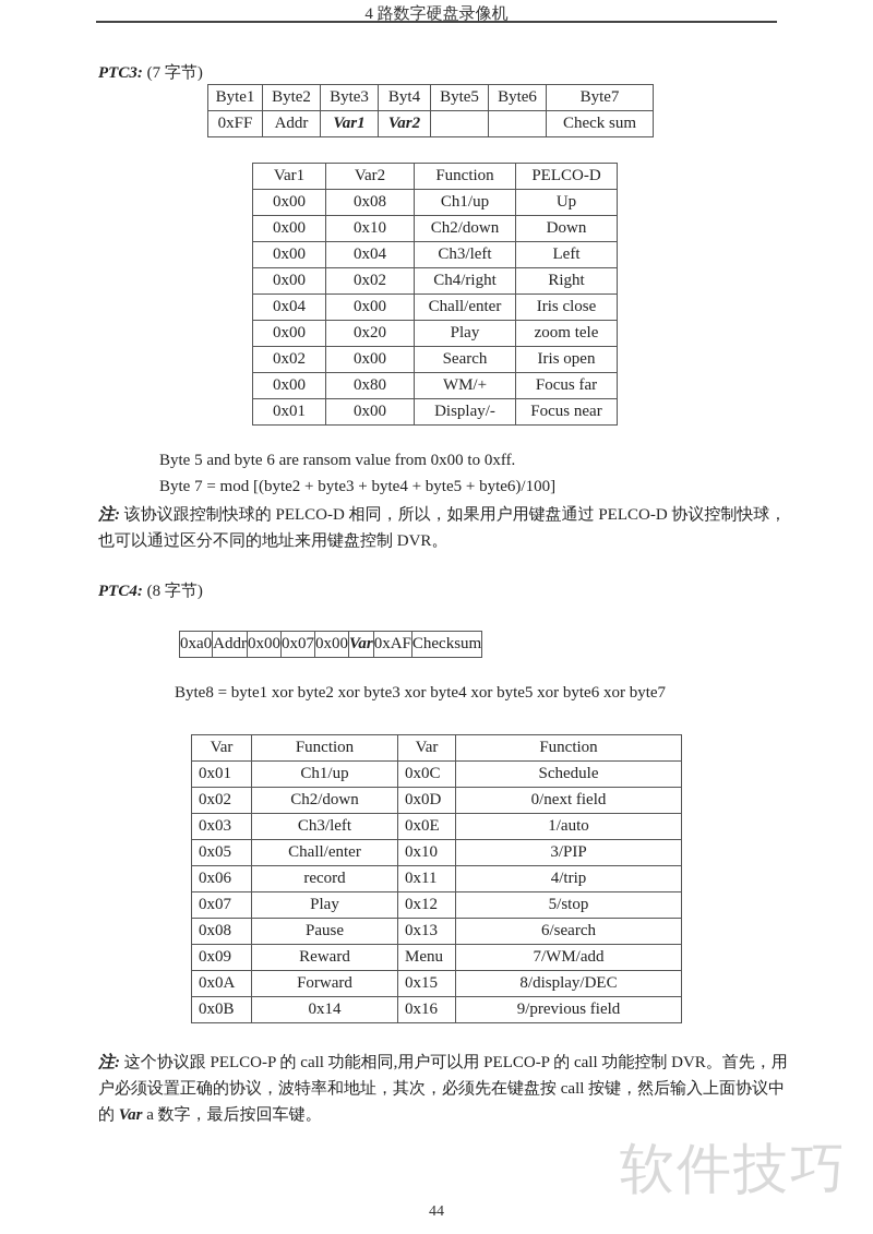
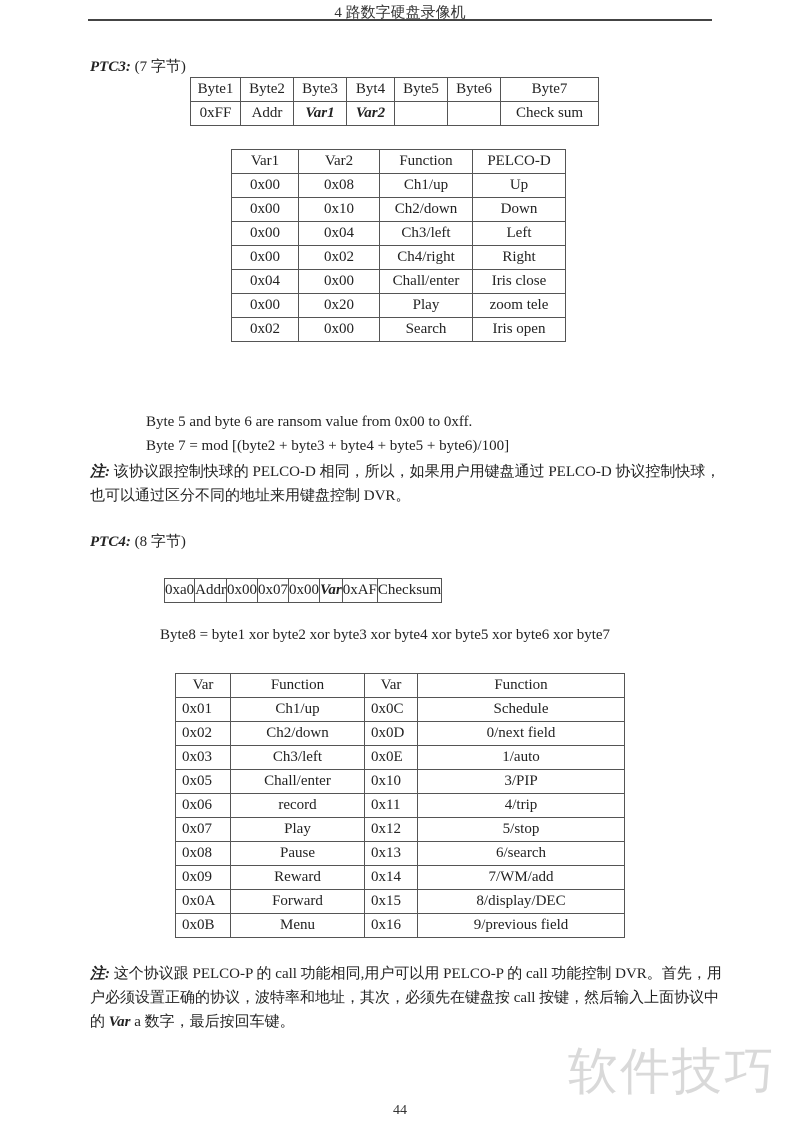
  4 路数字硬盘录像机
  PTC3: (7 字节)
  Byte1	Byte2	Byte3	Byt4	Byte5	Byte6	Byte7
  0xFF	Addr	Var1	Var2			Check sum
  Var1	Var2	Function	PELCO-D
  0x00	0x08	Ch1/up	Up
  0x00	0x10	Ch2/down	Down
  0x00	0x04	Ch3/left	Left
  0x00	0x02	Ch4/right	Right
  0x04	0x00	Chall/enter	Iris close
  0x00	0x20	Play	zoom tele
  0x02	0x00	Search	Iris open
- 0x00	0x80	WM/+	Focus far
- 0x01	0x00	Display/-	Focus near
  Byte 5 and byte 6 are ransom value from 0x00 to 0xff.
  Byte 7 = mod [(byte2 + byte3 + byte4 + byte5 + byte6)/100]
  注: 该协议跟控制快球的 PELCO-D 相同，所以，如果用户用键盘通过 PELCO-D 协议控制快球，也可以通过区分不同的地址来用键盘控制 DVR。
  PTC4: (8 字节)
  0xa0	Addr	0x00	0x07	0x00	Var	0xAF	Checksum
  Byte8 = byte1 xor byte2 xor byte3 xor byte4 xor byte5 xor byte6 xor byte7
  Var	Function	Var	Function
  0x01	Ch1/up	0x0C	Schedule
  0x02	Ch2/down	0x0D	0/next field
  0x03	Ch3/left	0x0E	1/auto
  0x05	Chall/enter	0x10	3/PIP
  0x06	record	0x11	4/trip
  0x07	Play	0x12	5/stop
  0x08	Pause	0x13	6/search
- 0x09	Reward	Menu	7/WM/add
+ 0x09	Reward	0x14	7/WM/add
  0x0A	Forward	0x15	8/display/DEC
- 0x0B	0x14	0x16	9/previous field
+ 0x0B	Menu	0x16	9/previous field
  注: 这个协议跟 PELCO-P 的 call 功能相同,用户可以用 PELCO-P 的 call 功能控制 DVR。首先，用户必须设置正确的协议，波特率和地址，其次，必须先在键盘按 call 按键，然后输入上面协议中的 Var a 数字，最后按回车键。
  软件技巧
  44
